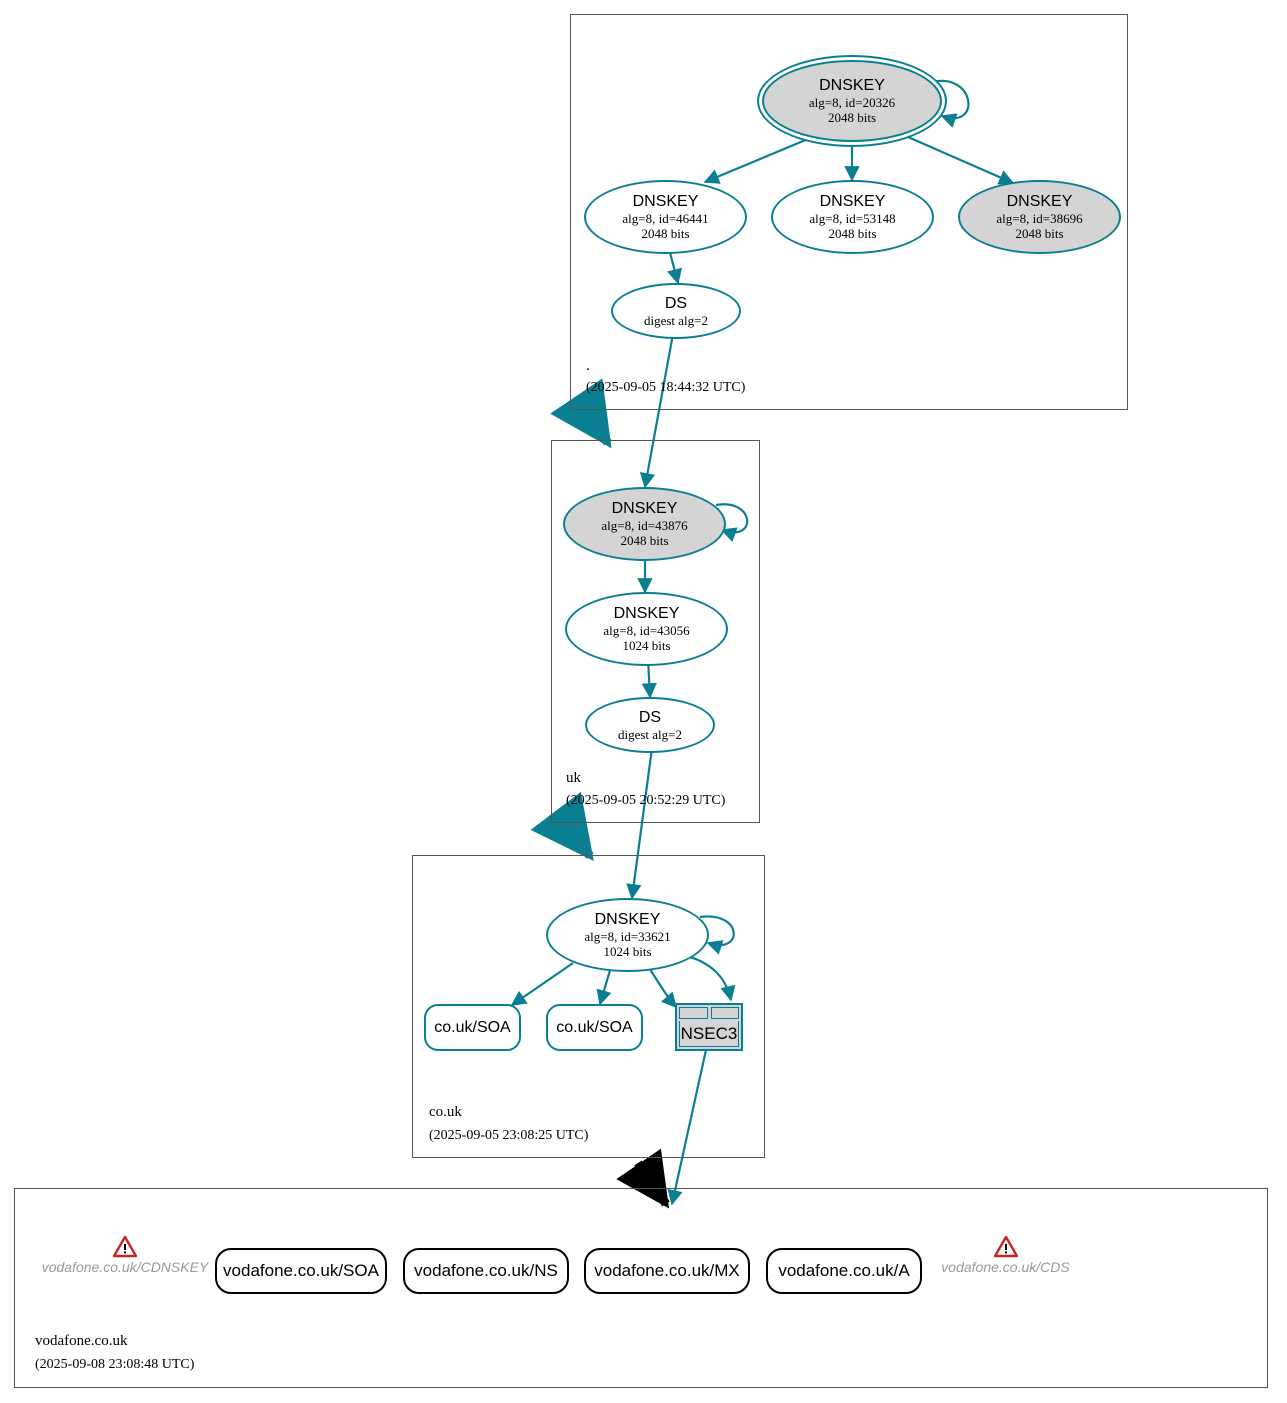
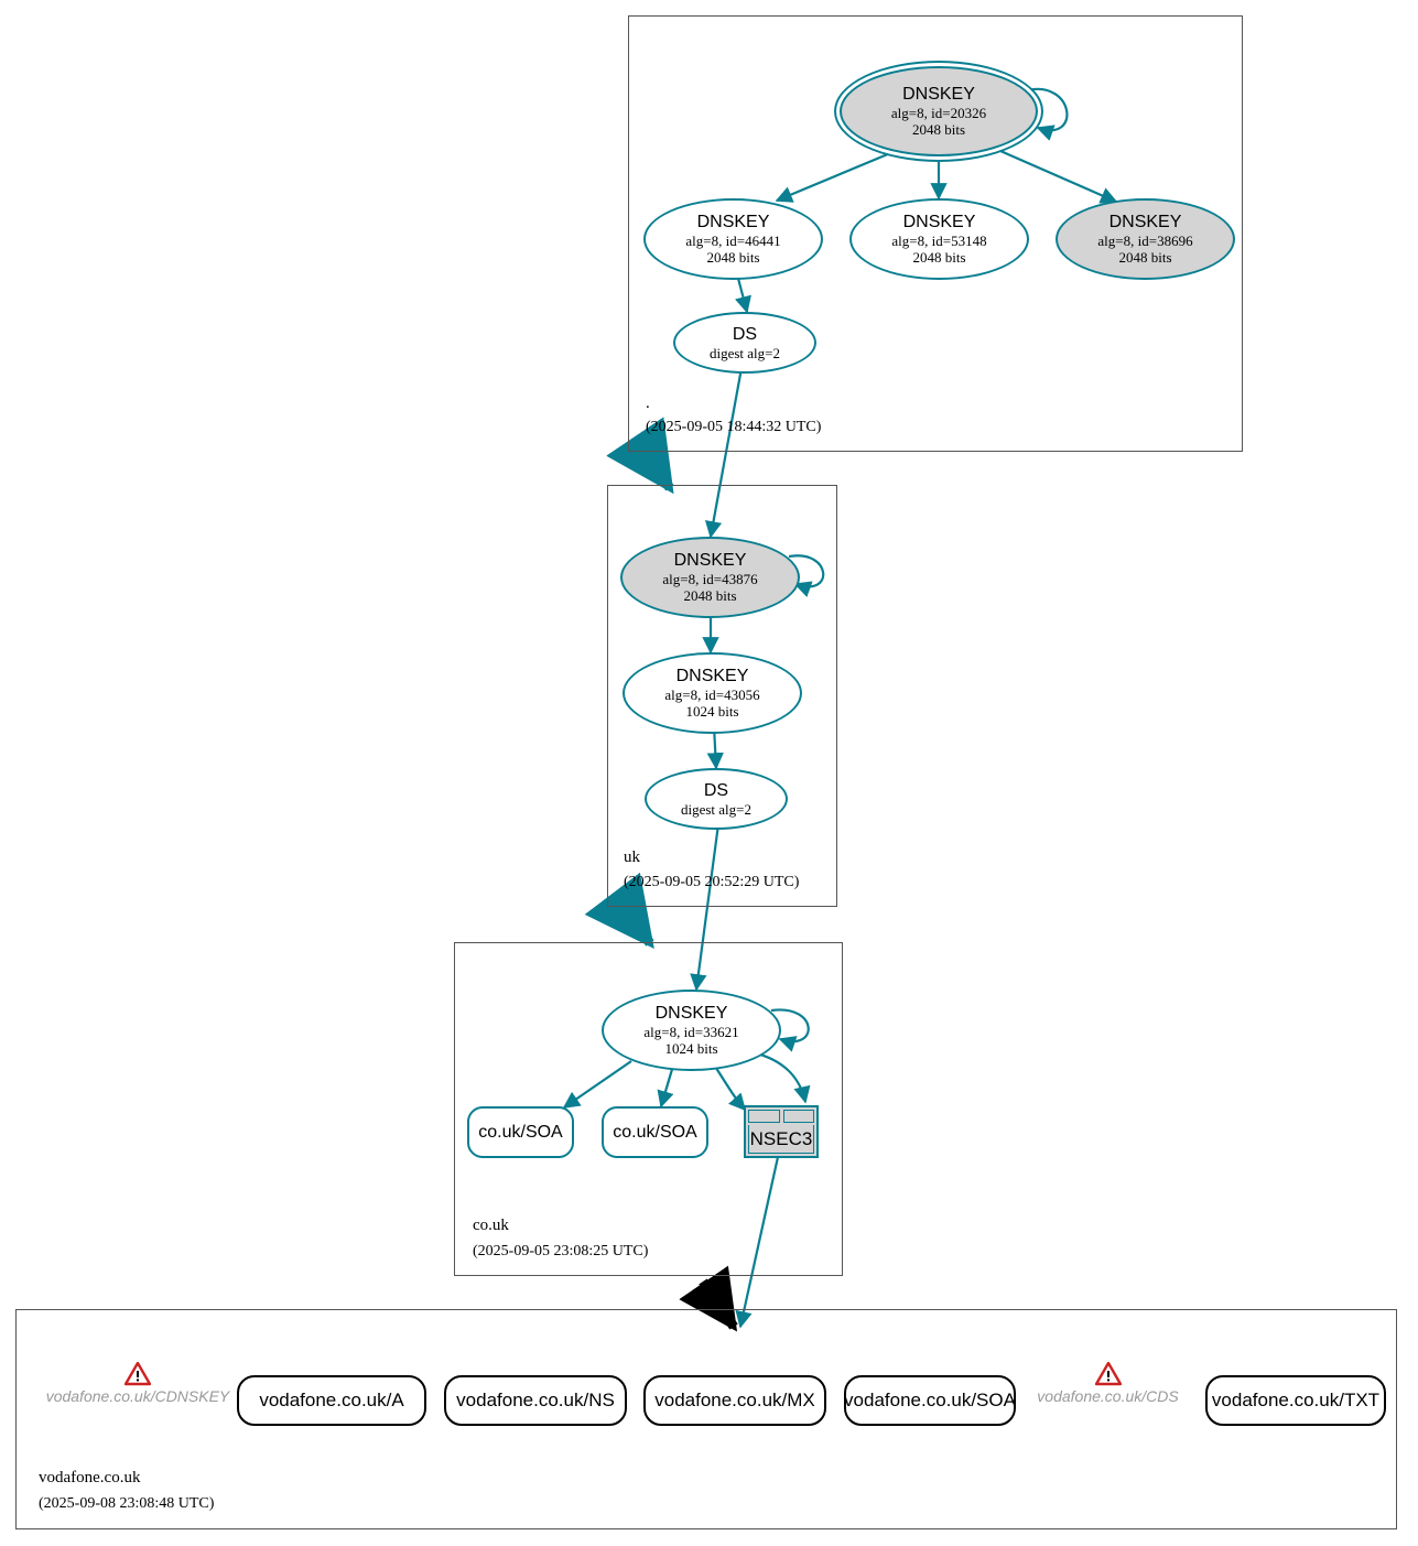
  .
  (2025-09-05 18:44:32 UTC)
  DNSKEY
  alg=8, id=20326
  2048 bits
  DNSKEY
  alg=8, id=46441
  2048 bits
  DNSKEY
  alg=8, id=53148
  2048 bits
  DNSKEY
  alg=8, id=38696
  2048 bits
  DS
  digest alg=2
  uk
  (2025-09-05 20:52:29 UTC)
  DNSKEY
  alg=8, id=43876
  2048 bits
  DNSKEY
  alg=8, id=43056
  1024 bits
  DS
  digest alg=2
  co.uk
  (2025-09-05 23:08:25 UTC)
  DNSKEY
  alg=8, id=33621
  1024 bits
  co.uk/SOA
  co.uk/SOA
  NSEC3
  vodafone.co.uk
  (2025-09-08 23:08:48 UTC)
  vodafone.co.uk/CDNSKEY
- vodafone.co.uk/SOA
+ vodafone.co.uk/A
  vodafone.co.uk/NS
  vodafone.co.uk/MX
- vodafone.co.uk/A
+ vodafone.co.uk/SOA
  vodafone.co.uk/CDS
+ vodafone.co.uk/TXT
